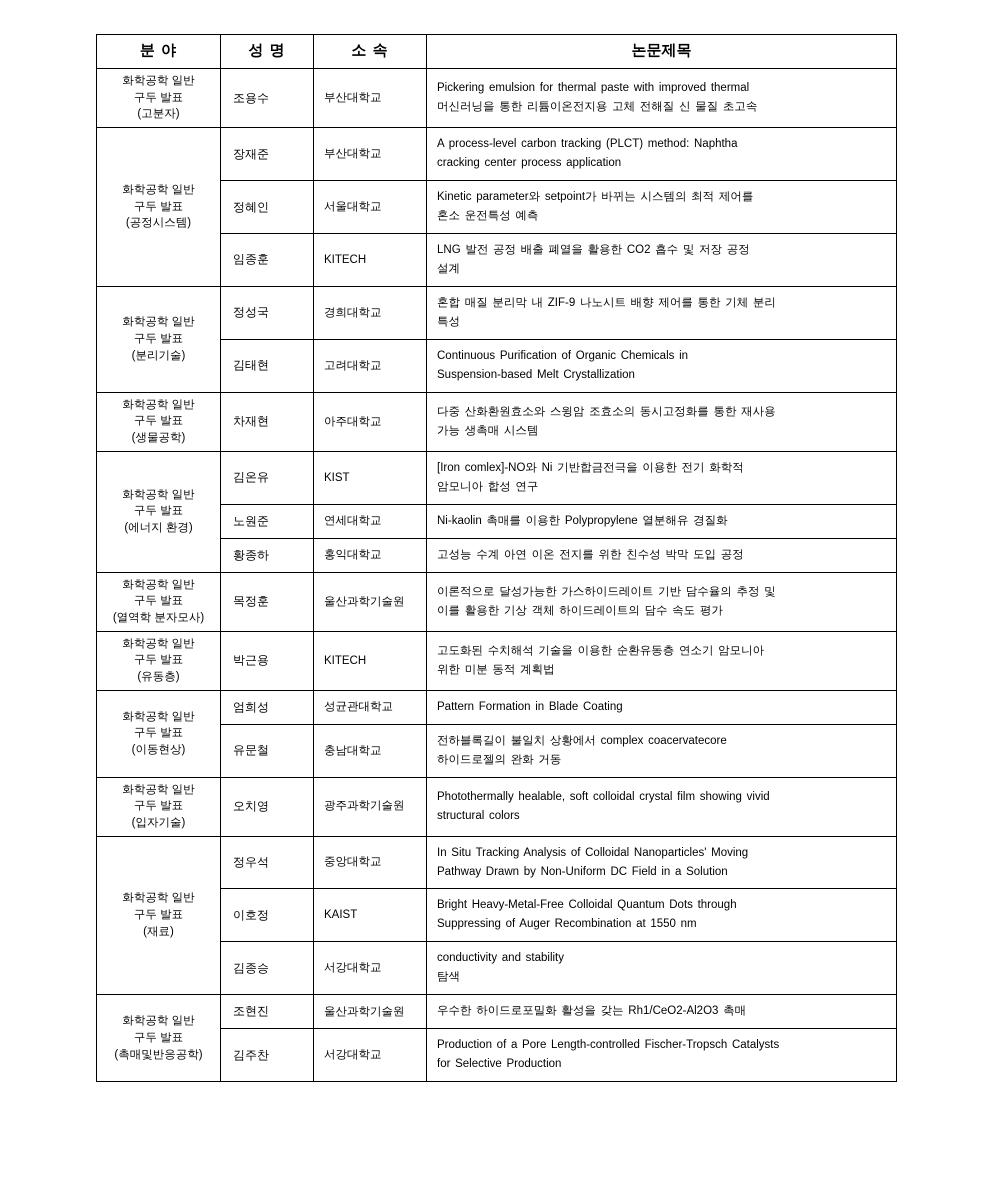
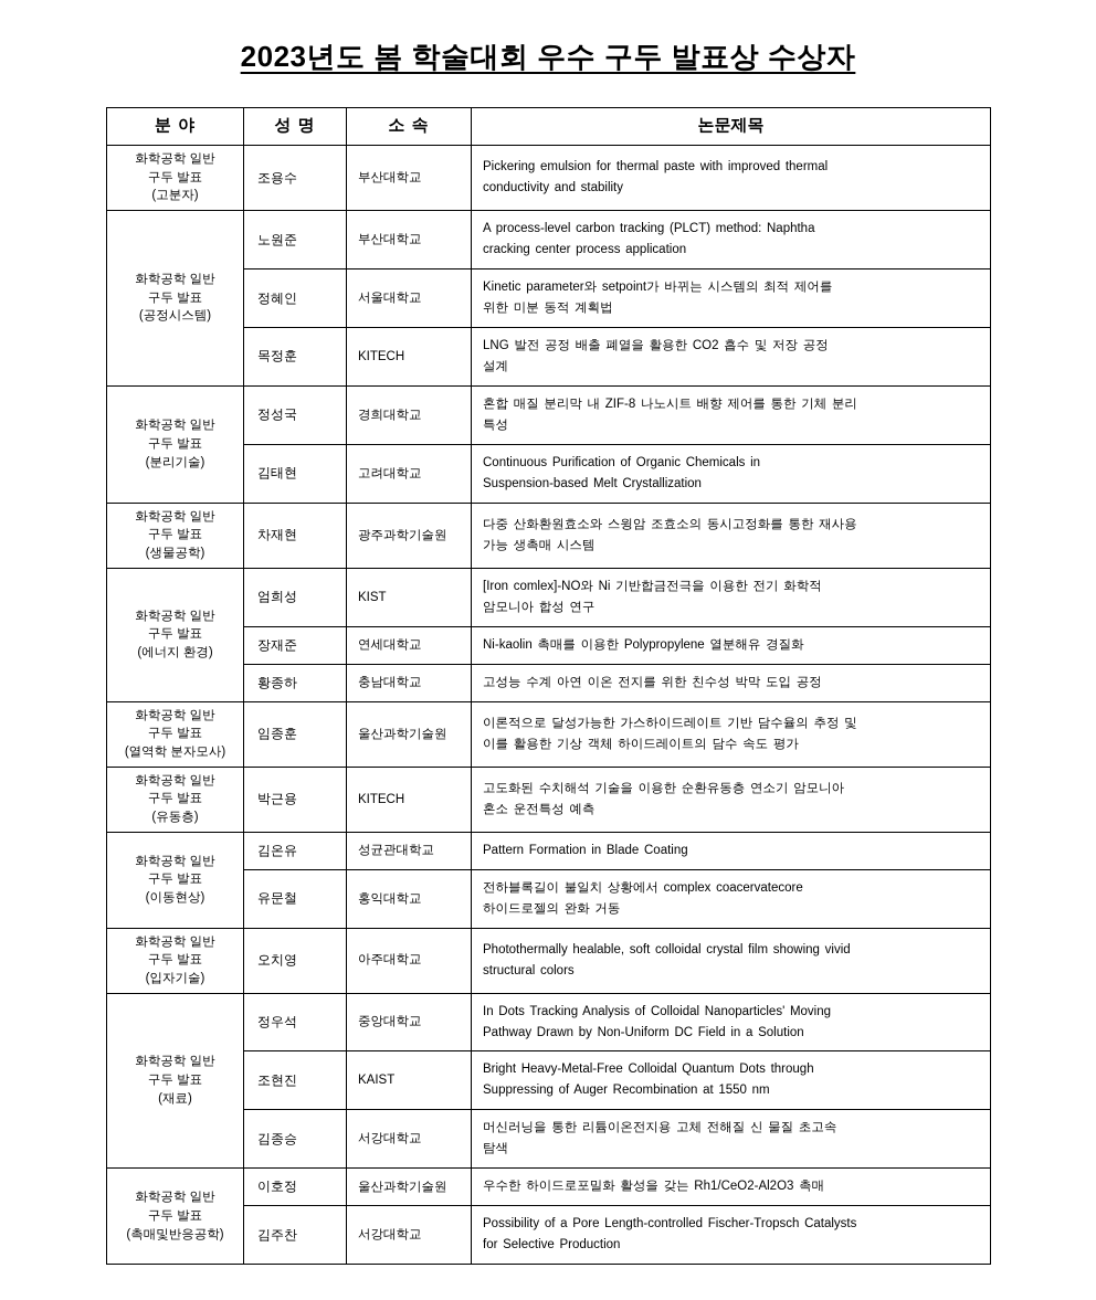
+ 2023년도 봄 학술대회 우수 구두 발표상 수상자
  분 야	성 명	소 속	논문제목
- 화학공학 일반구두 발표(고분자)	조용수	부산대학교	Pickering emulsion for thermal paste with improved thermal머신러닝을 통한 리튬이온전지용 고체 전해질 신 물질 초고속
+ 화학공학 일반구두 발표(고분자)	조용수	부산대학교	Pickering emulsion for thermal paste with improved thermalconductivity and stability
- 화학공학 일반구두 발표(공정시스템)	장재준	부산대학교	A process-level carbon tracking (PLCT) method: Naphthacracking center process application
+ 화학공학 일반구두 발표(공정시스템)	노원준	부산대학교	A process-level carbon tracking (PLCT) method: Naphthacracking center process application
- 정혜인	서울대학교	Kinetic parameter와 setpoint가 바뀌는 시스템의 최적 제어를혼소 운전특성 예측
+ 정혜인	서울대학교	Kinetic parameter와 setpoint가 바뀌는 시스템의 최적 제어를위한 미분 동적 계획법
- 임종훈	KITECH	LNG 발전 공정 배출 폐열을 활용한 CO2 흡수 및 저장 공정설계
+ 목정훈	KITECH	LNG 발전 공정 배출 폐열을 활용한 CO2 흡수 및 저장 공정설계
- 화학공학 일반구두 발표(분리기술)	정성국	경희대학교	혼합 매질 분리막 내 ZIF-9 나노시트 배향 제어를 통한 기체 분리특성
+ 화학공학 일반구두 발표(분리기술)	정성국	경희대학교	혼합 매질 분리막 내 ZIF-8 나노시트 배향 제어를 통한 기체 분리특성
  김태현	고려대학교	Continuous Purification of Organic Chemicals inSuspension-based Melt Crystallization
- 화학공학 일반구두 발표(생물공학)	차재현	아주대학교	다중 산화환원효소와 스윙암 조효소의 동시고정화를 통한 재사용가능 생촉매 시스템
+ 화학공학 일반구두 발표(생물공학)	차재현	광주과학기술원	다중 산화환원효소와 스윙암 조효소의 동시고정화를 통한 재사용가능 생촉매 시스템
- 화학공학 일반구두 발표(에너지 환경)	김온유	KIST	[Iron comlex]-NO와 Ni 기반합금전극을 이용한 전기 화학적암모니아 합성 연구
+ 화학공학 일반구두 발표(에너지 환경)	엄희성	KIST	[Iron comlex]-NO와 Ni 기반합금전극을 이용한 전기 화학적암모니아 합성 연구
- 노원준	연세대학교	Ni-kaolin 촉매를 이용한 Polypropylene 열분해유 경질화
+ 장재준	연세대학교	Ni-kaolin 촉매를 이용한 Polypropylene 열분해유 경질화
- 황종하	홍익대학교	고성능 수계 아연 이온 전지를 위한 친수성 박막 도입 공정
+ 황종하	충남대학교	고성능 수계 아연 이온 전지를 위한 친수성 박막 도입 공정
- 화학공학 일반구두 발표(열역학 분자모사)	목정훈	울산과학기술원	이론적으로 달성가능한 가스하이드레이트 기반 담수율의 추정 및이를 활용한 기상 객체 하이드레이트의 담수 속도 평가
+ 화학공학 일반구두 발표(열역학 분자모사)	임종훈	울산과학기술원	이론적으로 달성가능한 가스하이드레이트 기반 담수율의 추정 및이를 활용한 기상 객체 하이드레이트의 담수 속도 평가
- 화학공학 일반구두 발표(유동층)	박근용	KITECH	고도화된 수치해석 기술을 이용한 순환유동층 연소기 암모니아위한 미분 동적 계획법
+ 화학공학 일반구두 발표(유동층)	박근용	KITECH	고도화된 수치해석 기술을 이용한 순환유동층 연소기 암모니아혼소 운전특성 예측
- 화학공학 일반구두 발표(이동현상)	엄희성	성균관대학교	Pattern Formation in Blade Coating
+ 화학공학 일반구두 발표(이동현상)	김온유	성균관대학교	Pattern Formation in Blade Coating
- 유문철	충남대학교	전하블록길이 불일치 상황에서 complex coacervatecore하이드로젤의 완화 거동
+ 유문철	홍익대학교	전하블록길이 불일치 상황에서 complex coacervatecore하이드로젤의 완화 거동
- 화학공학 일반구두 발표(입자기술)	오치영	광주과학기술원	Photothermally healable, soft colloidal crystal film showing vividstructural colors
+ 화학공학 일반구두 발표(입자기술)	오치영	아주대학교	Photothermally healable, soft colloidal crystal film showing vividstructural colors
- 화학공학 일반구두 발표(재료)	정우석	중앙대학교	In Situ Tracking Analysis of Colloidal Nanoparticles' MovingPathway Drawn by Non-Uniform DC Field in a Solution
+ 화학공학 일반구두 발표(재료)	정우석	중앙대학교	In Dots Tracking Analysis of Colloidal Nanoparticles' MovingPathway Drawn by Non-Uniform DC Field in a Solution
- 이호정	KAIST	Bright Heavy-Metal-Free Colloidal Quantum Dots throughSuppressing of Auger Recombination at 1550 nm
+ 조현진	KAIST	Bright Heavy-Metal-Free Colloidal Quantum Dots throughSuppressing of Auger Recombination at 1550 nm
- 김종승	서강대학교	conductivity and stability탐색
+ 김종승	서강대학교	머신러닝을 통한 리튬이온전지용 고체 전해질 신 물질 초고속탐색
- 화학공학 일반구두 발표(촉매및반응공학)	조현진	울산과학기술원	우수한 하이드로포밀화 활성을 갖는 Rh1/CeO2-Al2O3 촉매
+ 화학공학 일반구두 발표(촉매및반응공학)	이호정	울산과학기술원	우수한 하이드로포밀화 활성을 갖는 Rh1/CeO2-Al2O3 촉매
- 김주찬	서강대학교	Production of a Pore Length-controlled Fischer-Tropsch Catalystsfor Selective Production
+ 김주찬	서강대학교	Possibility of a Pore Length-controlled Fischer-Tropsch Catalystsfor Selective Production
